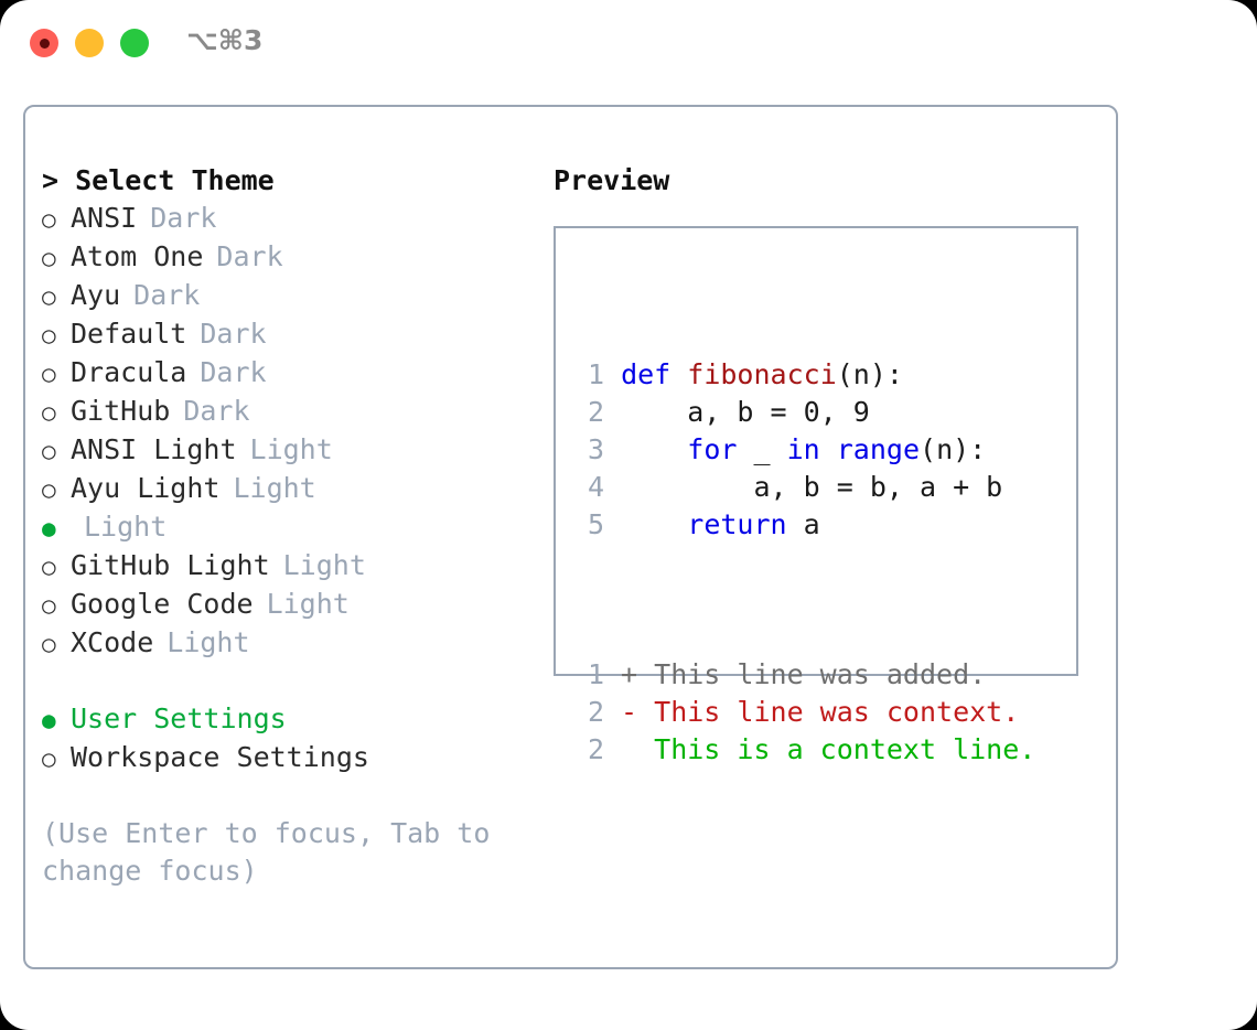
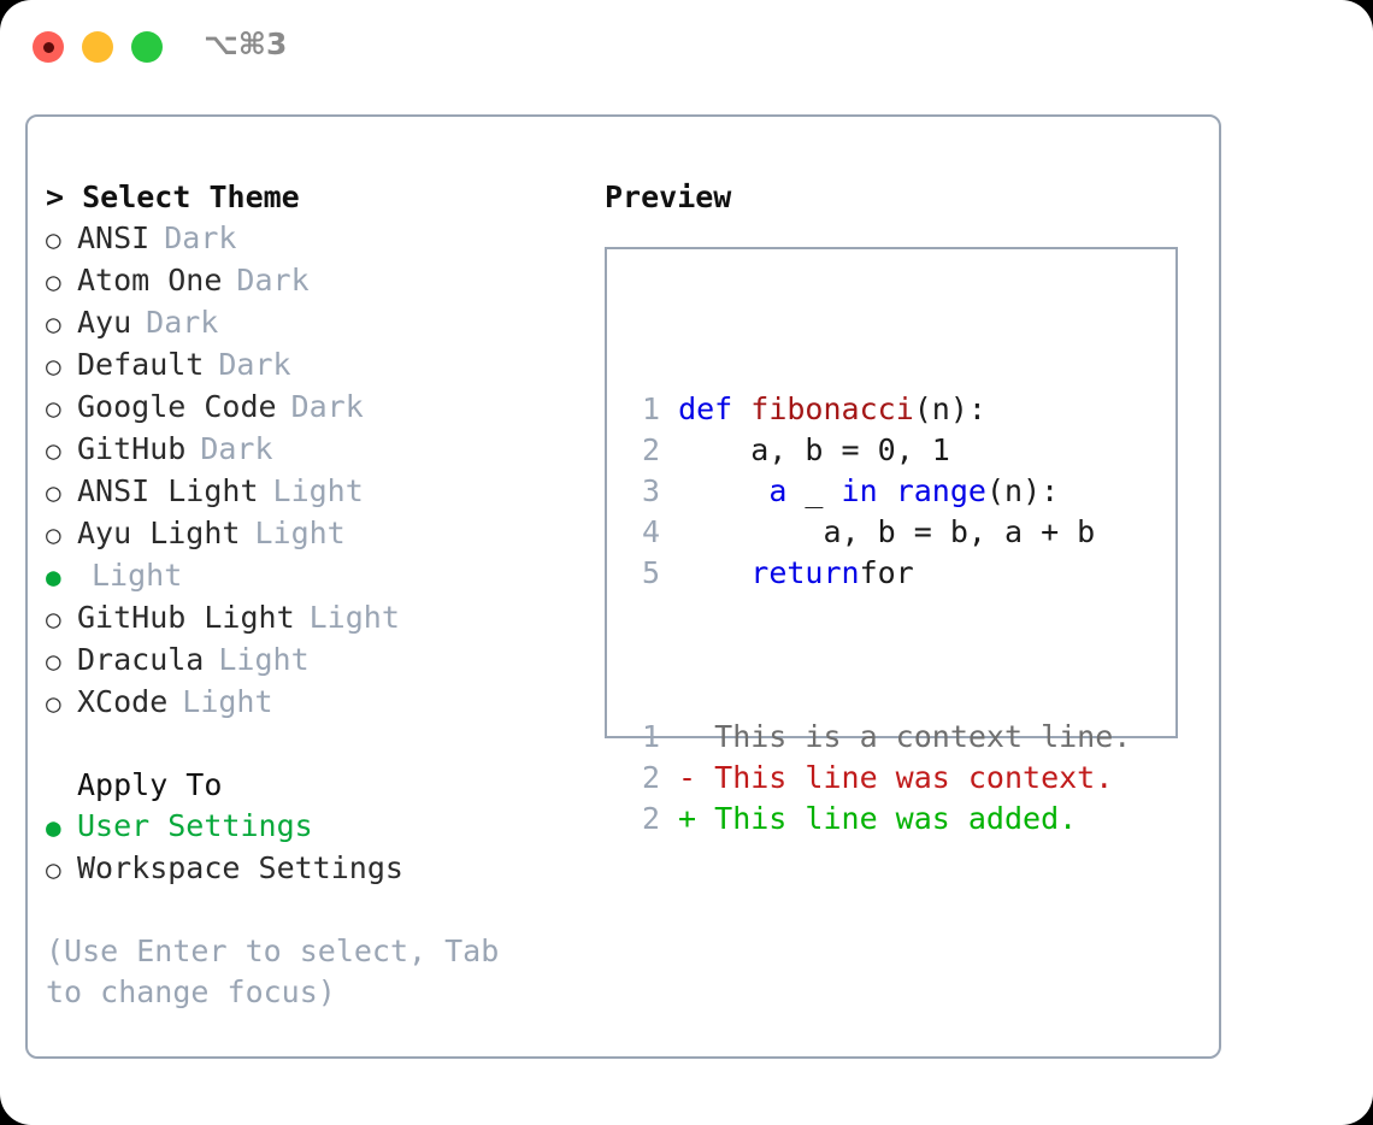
  ⌥⌘3
  > Select Theme
  ○
  ANSI
  Dark
  ○
  Atom One
  Dark
  ○
  Ayu
  Dark
  ○
  Default
  Dark
  ○
- Dracula
+ Google Code
  Dark
  ○
  GitHub
  Dark
  ○
  ANSI Light
  Light
  ○
  Ayu Light
  Light
  ●
  Light
  ○
  GitHub Light
  Light
  ○
- Google Code
+ Dracula
  Light
  ○
  XCode
  Light
+ Apply To
  ●
  User Settings
  ○
  Workspace Settings
- (Use Enter to focus, Tab to change focus)
+ (Use Enter to select, Tab to change focus)
  Preview
  1 def fibonacci(n):
- 2 a, b = 0, 9
+ 2 a, b = 0, 1
- 3 for _ in range(n):
+ 3 a _ in range(n):
  4 a, b = b, a + b
- 5 return a
+ 5 returnfor
- 1 + This line was added.
+ 1 This is a context line.
  2 - This line was context.
- 2 This is a context line.
+ 2 + This line was added.
